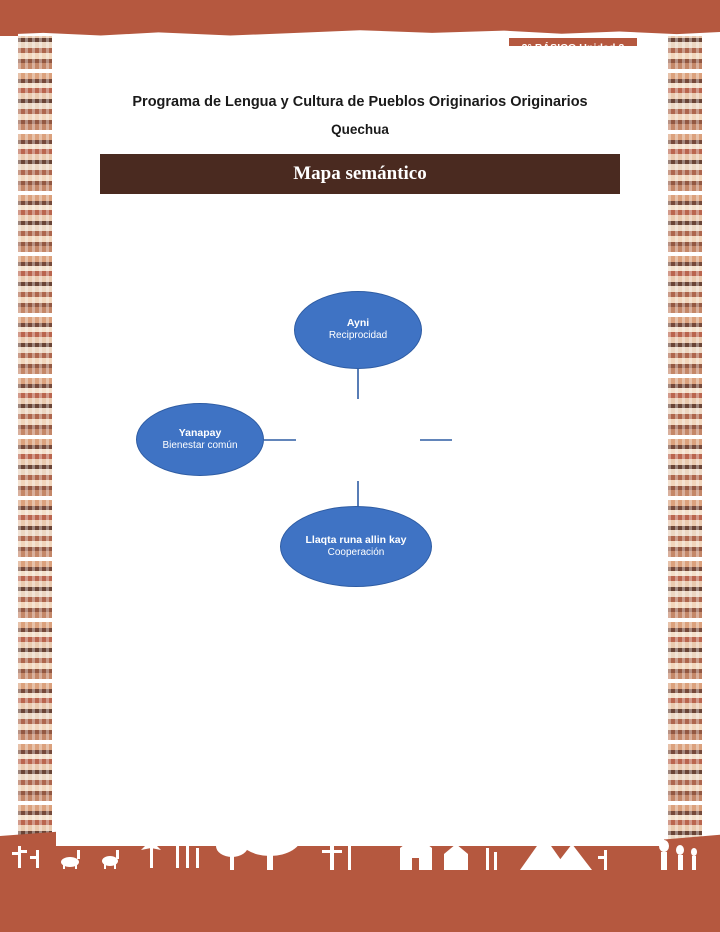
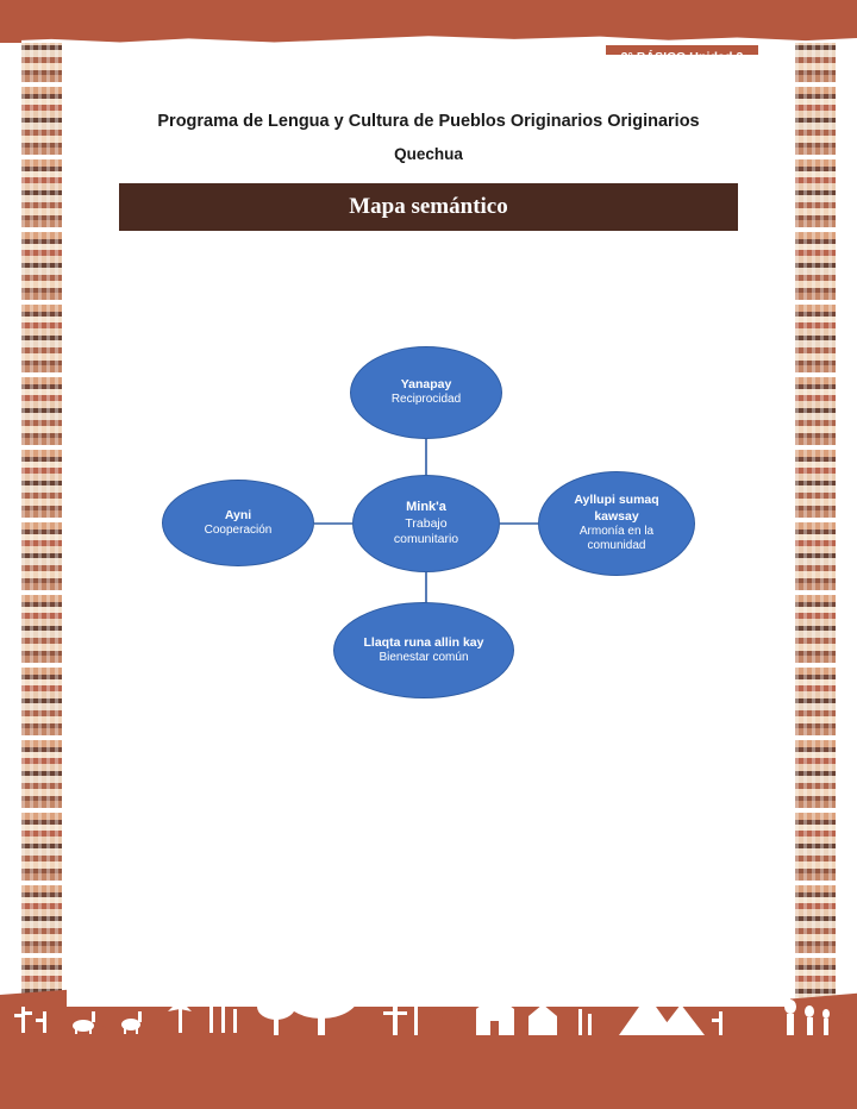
  Programa de Lengua y Cultura de Pueblos Originarios Originarios
  Quechua
  Mapa semántico
- Ayni
+ Yanapay
  Reciprocidad
- Yanapay
+ Ayni
- Bienestar común
+ Cooperación
+ Mink'a
+ Trabajo
+ comunitario
+ Ayllupi sumaq
+ kawsay
+ Armonía en la
+ comunidad
  Llaqta runa allin kay
- Cooperación
+ Bienestar común
